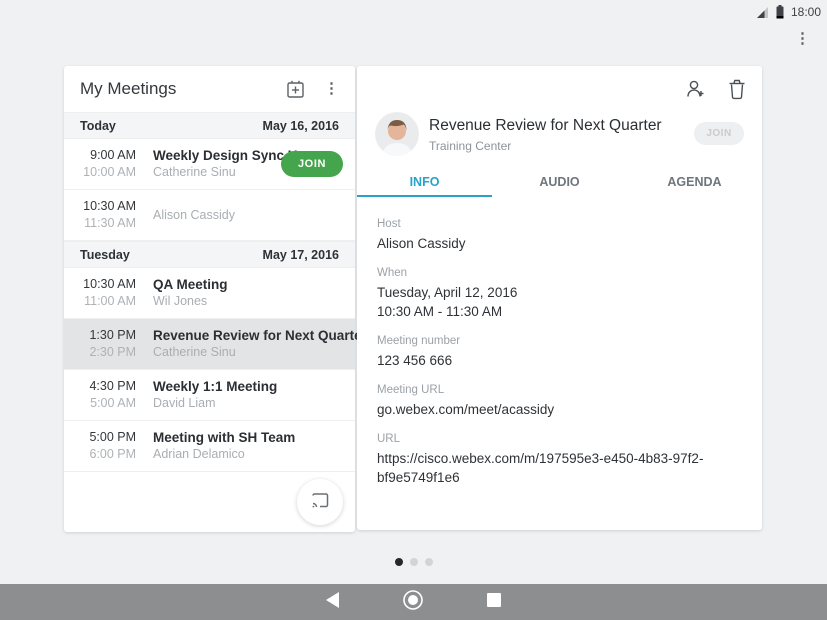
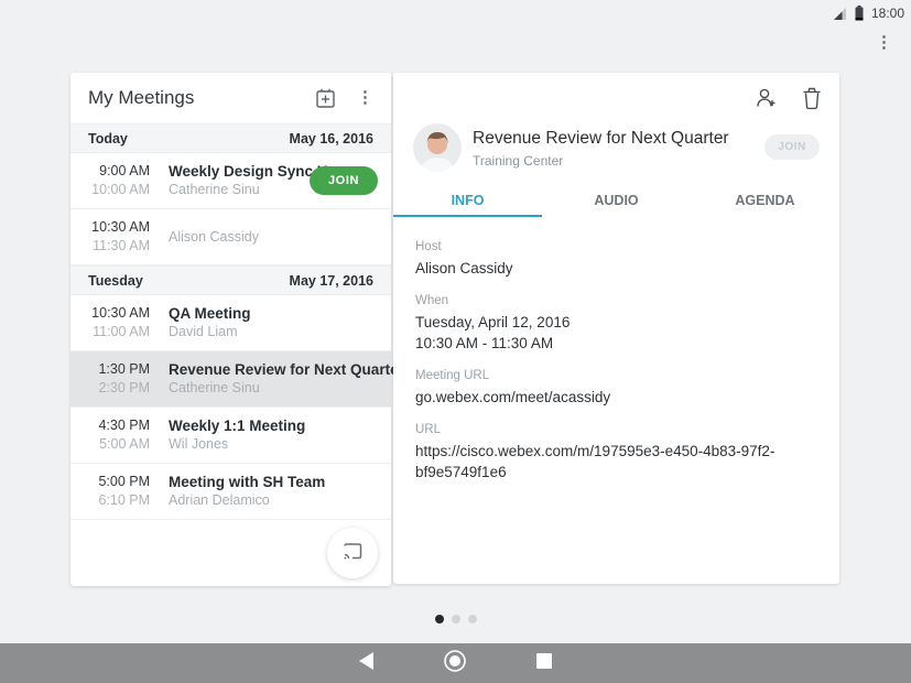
  18:00
  ⋮
  My Meetings
  ⋮
  Today
  May 16, 2016
  9:00 AM
  10:00 AM
  Weekly Design Sync
  Catherine Sinu
  JOIN
  10:30 AM
  11:30 AM
  Alison Cassidy
  Tuesday
  May 17, 2016
  10:30 AM
  11:00 AM
  QA Meeting
- Wil Jones
+ David Liam
  1:30 PM
  2:30 PM
  Revenue Review for Next Quart
  Catherine Sinu
  4:30 PM
  5:00 AM
  Weekly 1:1 Meeting
- David Liam
+ Wil Jones
  5:00 PM
- 6:00 PM
+ 6:10 PM
  Meeting with SH Team
  Adrian Delamico
  Revenue Review for Next Quarter
  Training Center
  JOIN
  INFO
  AUDIO
  AGENDA
  Host
  Alison Cassidy
  When
  Tuesday, April 12, 2016
  10:30 AM - 11:30 AM
- Meeting number
- 123 456 666
  Meeting URL
  go.webex.com/meet/acassidy
  URL
  https://cisco.webex.com/m/197595e3-e450-4b83-97f2-bf9e5749f1e6
